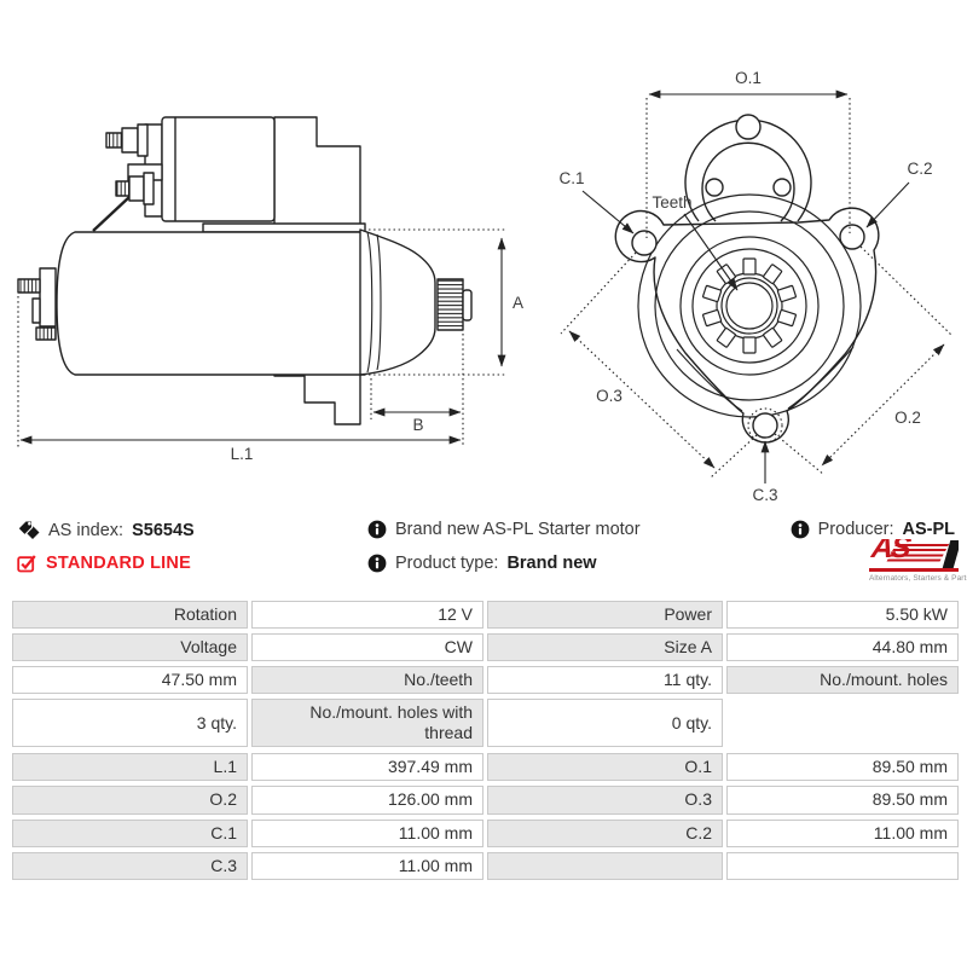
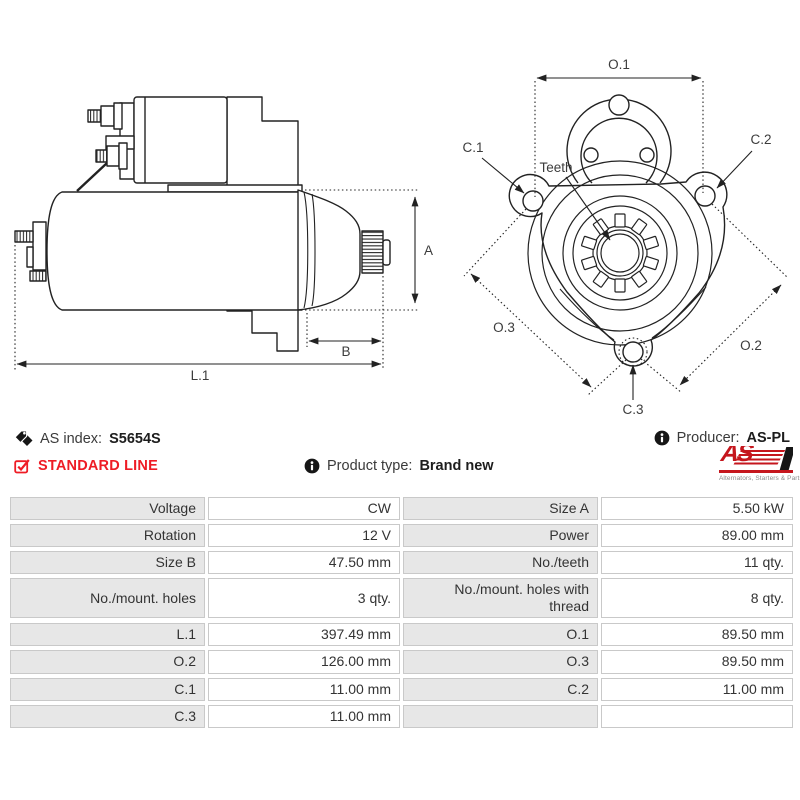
  A
  B
  L.1
  O.1
  C.1
  C.2
  Teeth
  O.3
  O.2
  C.3
  AS index:
  S5654S
- Brand new AS-PL Starter motor
  Producer:
  AS-PL
  STANDARD LINE
  Product type:
  Brand new
- Rotation
+ Voltage
- 12 V
+ CW
- Power
+ Size A
  5.50 kW
- Voltage
+ Rotation
- CW
+ 12 V
- Size A
+ Power
- 44.80 mm
+ 89.00 mm
+ Size B
  47.50 mm
  No./teeth
  11 qty.
  No./mount. holes
  3 qty.
  No./mount. holes with thread
- 0 qty.
+ 8 qty.
  L.1
  397.49 mm
  O.1
  89.50 mm
  O.2
  126.00 mm
  O.3
  89.50 mm
  C.1
  11.00 mm
  C.2
  11.00 mm
  C.3
  11.00 mm
